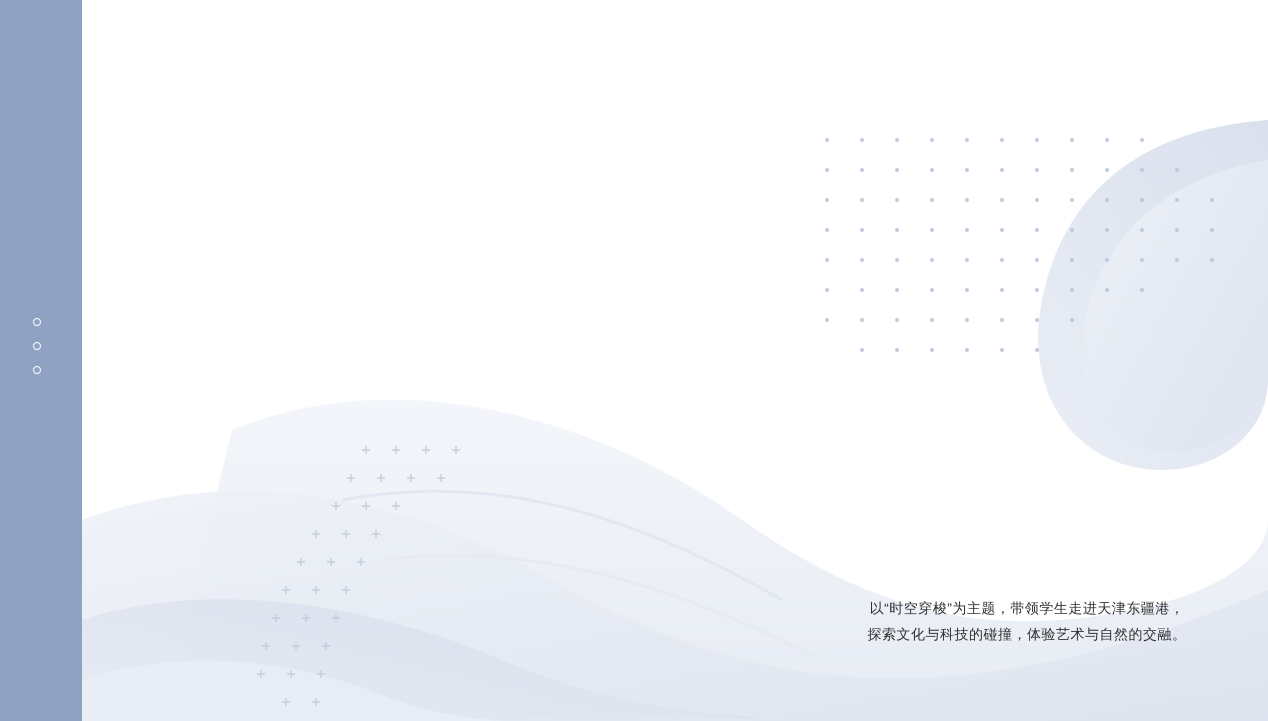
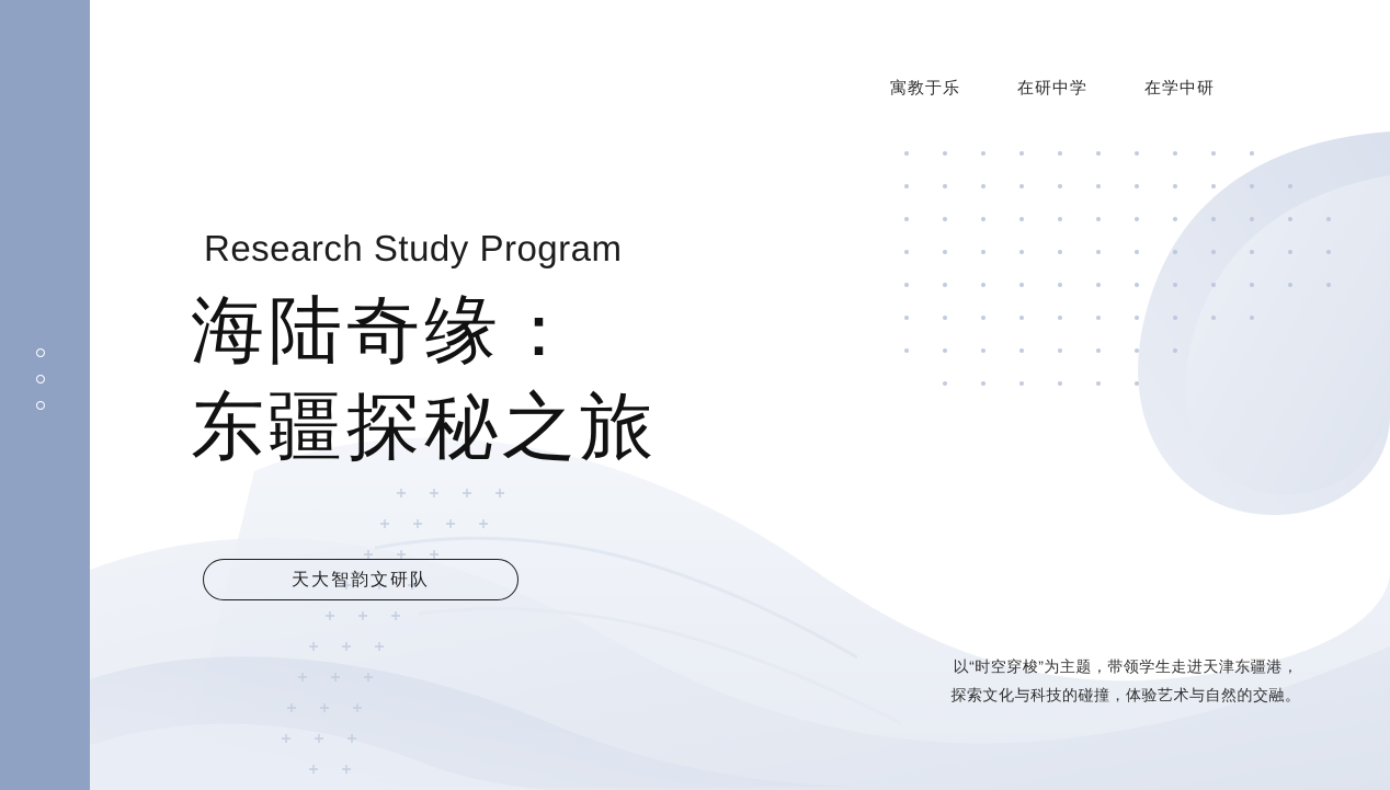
+ 寓教于乐
+ 在研中学
+ 在学中研
+ Research Study Program
+ 海陆奇缘：
+ 东疆探秘之旅
+ 天大智韵文研队
  以“时空穿梭”为主题，带领学生走进天津东疆港，
  探索文化与科技的碰撞，体验艺术与自然的交融。
